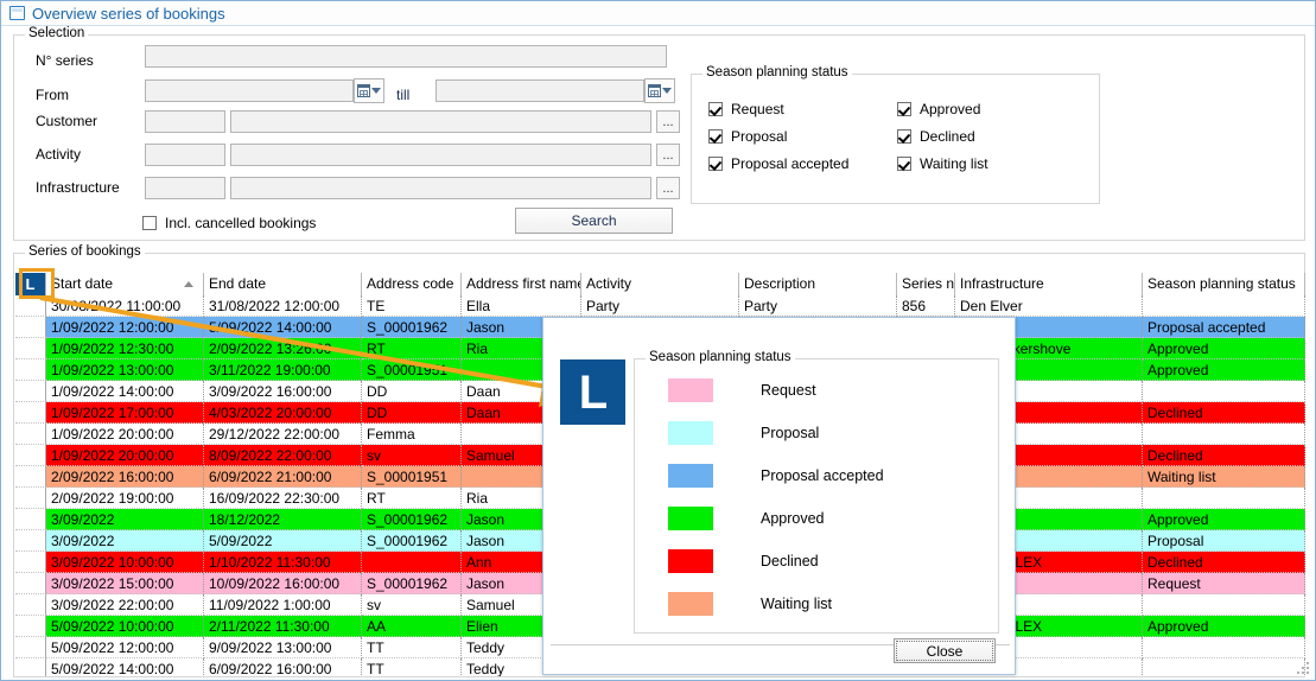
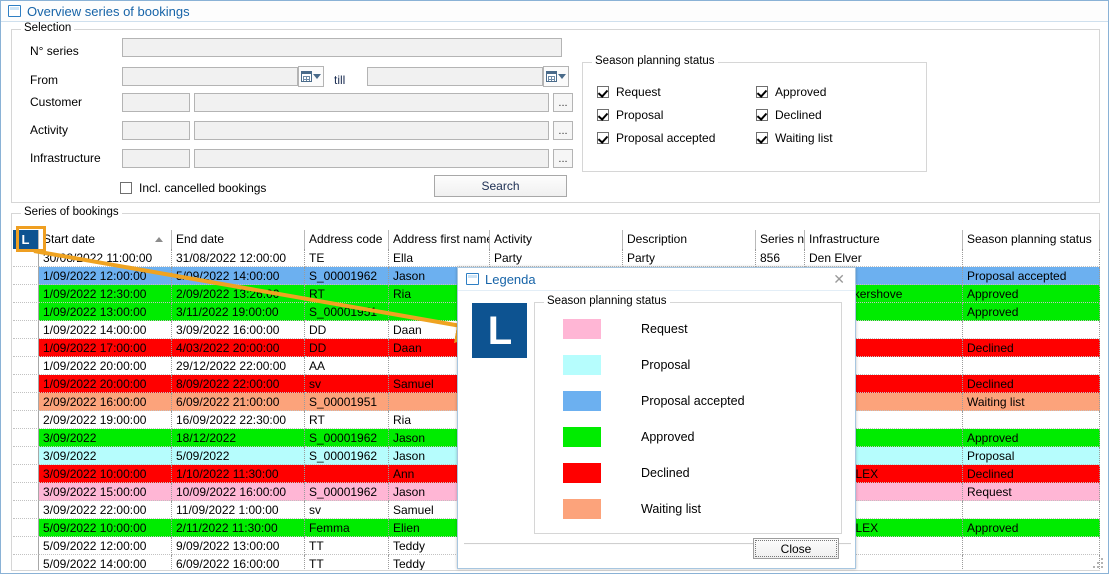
  Overview series of bookings
  Selection
  N° series
  From
  till
  Customer
  ...
  Activity
  ...
  Infrastructure
  ...
  Incl. cancelled bookings
  Search
  Season planning status
  Request
  Proposal
  Proposal accepted
  Approved
  Declined
  Waiting list
  Series of bookings
  L
  Start date
  End date
  Address code
  Address first nam
  Activity
  Description
  Series n
  Infrastructure
  Season planning status
  30/022 11:00:00
  31/08/2022 12:00:00
  TE
  Ella
  Party
  Party
  856
  Den Elver
  1/09/2022 12:00:00
  09/2022 14:00:00
  S_00001962
  Jason
  Proposal accepted
  1/09/2022 12:30:00
  2/09/2022 13:26:
  RT
  Ria
  Approved
  1/09/2022 13:00:00
  3/11/2022 19:00:00
  S_0000195
  Approved
  1/09/2022 14:00:00
  3/09/2022 16:00:00
  DD
  Daan
  1/09/2022 17:00:00
  4/03/2022 20:00:00
  DD
  Daan
  Declined
  1/09/2022 20:00:00
  29/12/2022 22:00:00
- Femma
+ AA
  1/09/2022 20:00:00
  8/09/2022 22:00:00
  sv
  Samuel
  Declined
  2/09/2022 16:00:00
  6/09/2022 21:00:00
  S_00001951
  Waiting list
  2/09/2022 19:00:00
  16/09/2022 22:30:00
  RT
  Ria
  3/09/2022
  18/12/2022
  S_00001962
  Jason
  Approved
  3/09/2022
  5/09/2022
  S_00001962
  Jason
  Proposal
  3/09/2022 10:00:00
  1/10/2022 11:30:00
  Ann
  Declined
  3/09/2022 15:00:00
  10/09/2022 16:00:00
  S_00001962
  Jason
  Request
  3/09/2022 22:00:00
  11/09/2022 1:00:00
  sv
  Samuel
  5/09/2022 10:00:00
  2/11/2022 11:30:00
- AA
+ Femma
  Elien
  Approved
  5/09/2022 12:00:00
  9/09/2022 13:00:00
  TT
  Teddy
  5/09/2022 14:00:00
  6/09/2022 16:00:00
  TT
  Teddy
+ Legenda
+ ✕
  L
  Season planning status
  Request
  Proposal
  Proposal accepted
  Approved
  Declined
  Waiting list
  Close
